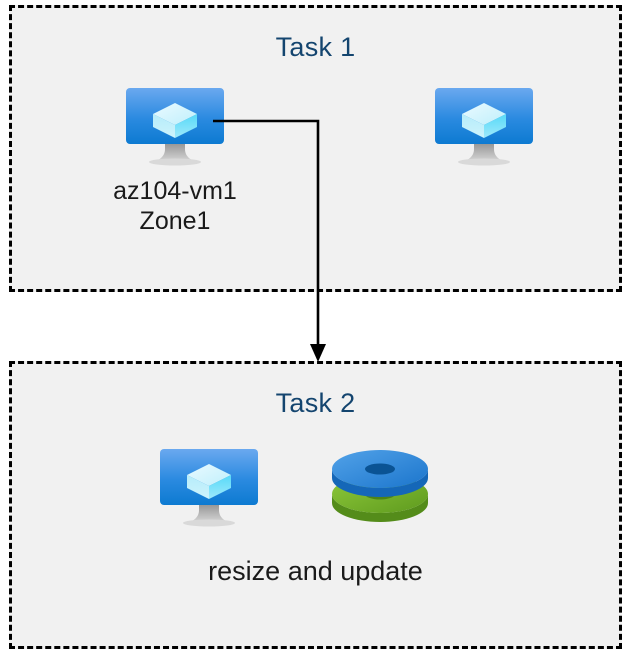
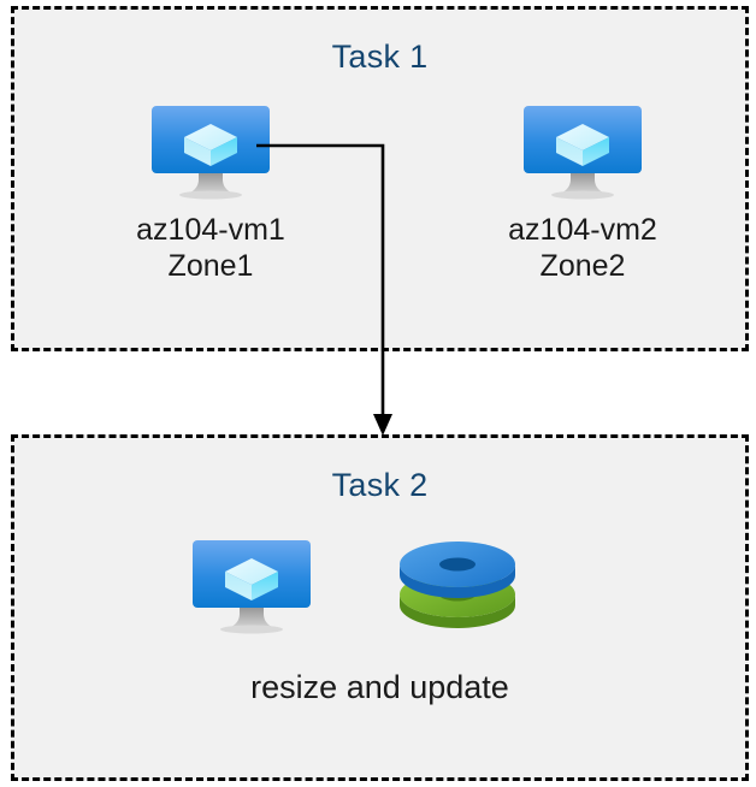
  Task 1
  az104-vm1
  Zone1
+ az104-vm2
+ Zone2
  Task 2
  resize and update
